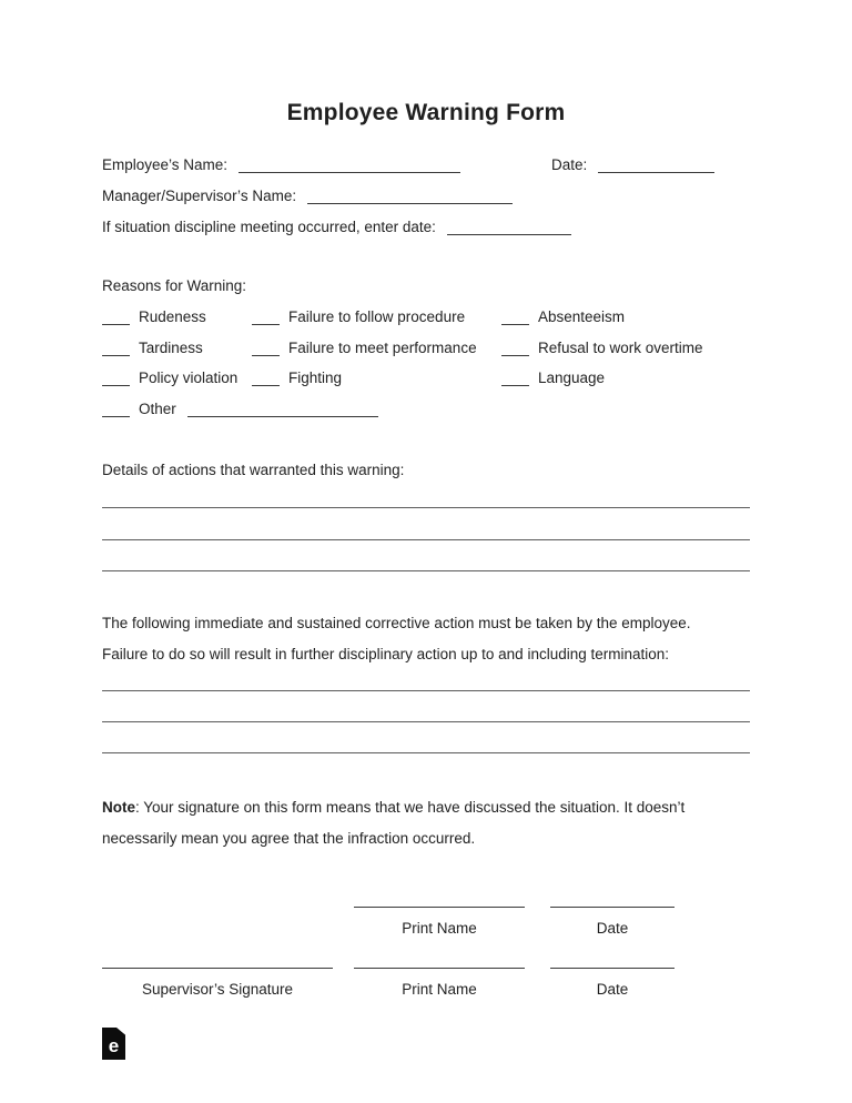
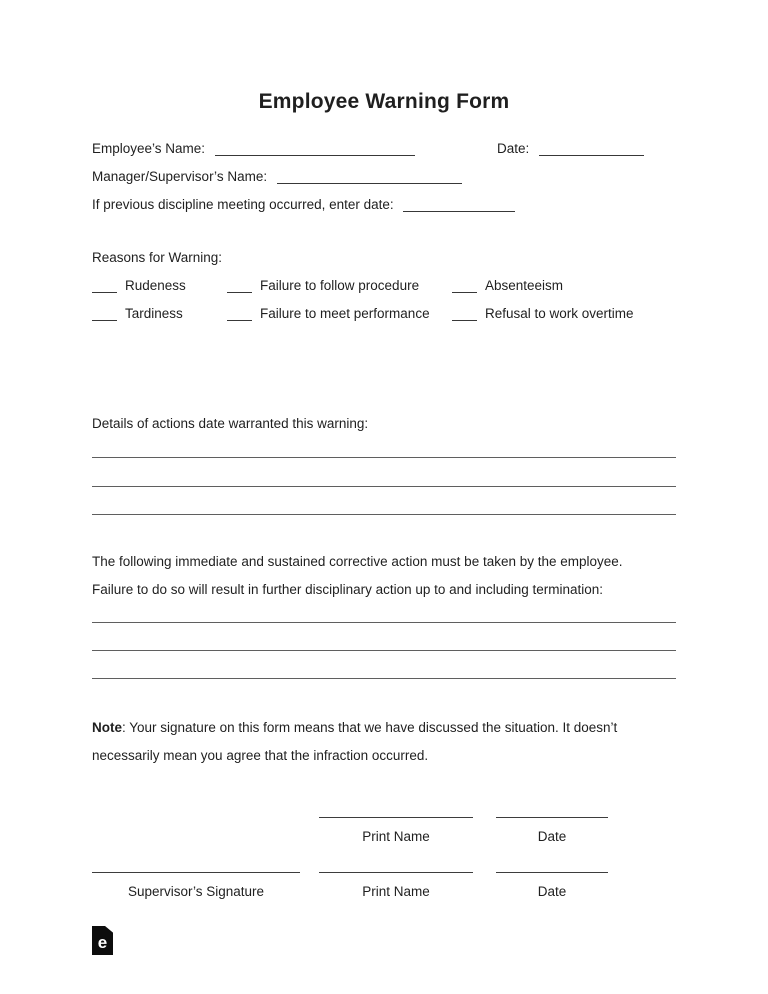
  Employee Warning Form
  Employee’s Name:
  Date:
  Manager/Supervisor’s Name:
- If situation discipline meeting occurred, enter date:
+ If previous discipline meeting occurred, enter date:
  Reasons for Warning:
  Rudeness
  Failure to follow procedure
  Absenteeism
  Tardiness
  Failure to meet performance
  Refusal to work overtime
- Policy violation
- Fighting
- Language
- Other
- Details of actions that warranted this warning:
+ Details of actions date warranted this warning:
  The following immediate and sustained corrective action must be taken by the employee.
  Failure to do so will result in further disciplinary action up to and including termination:
  Note: Your signature on this form means that we have discussed the situation. It doesn’t
  necessarily mean you agree that the infraction occurred.
  Print Name
  Date
  Supervisor’s Signature
  Print Name
  Date
  e
